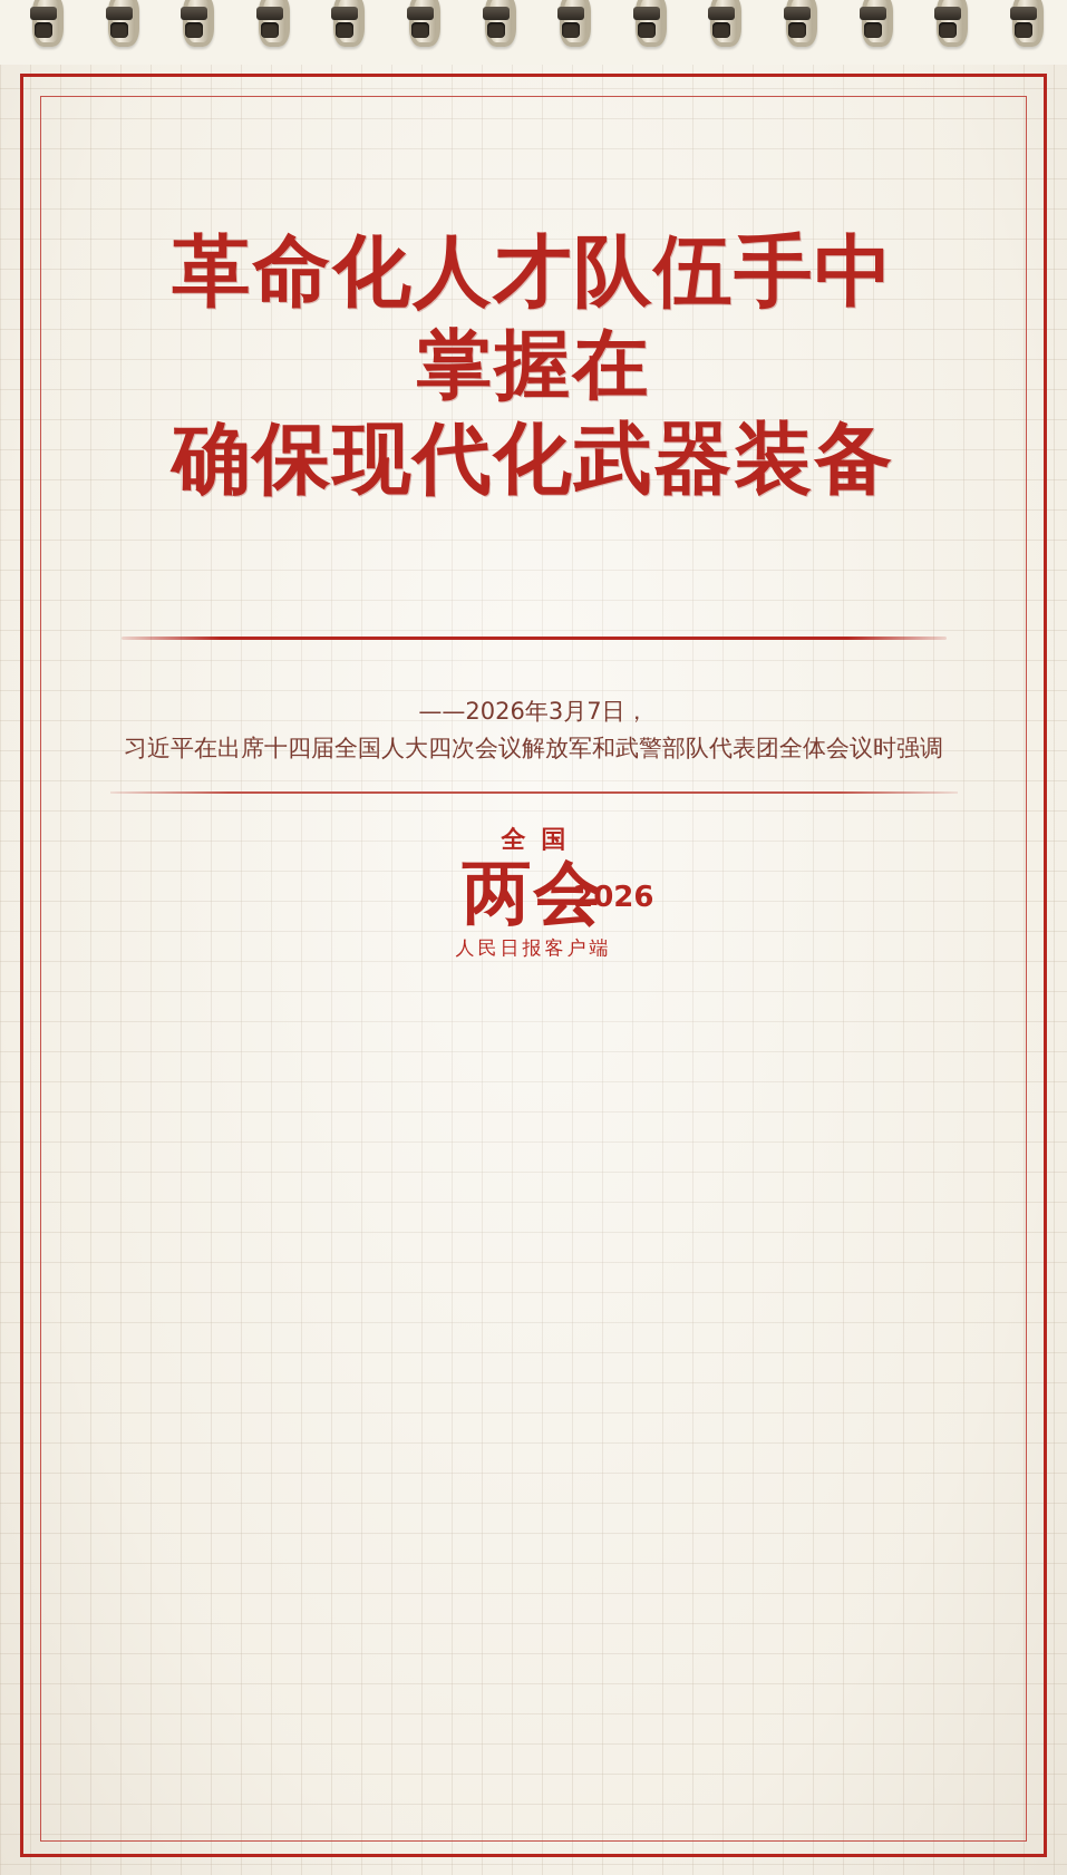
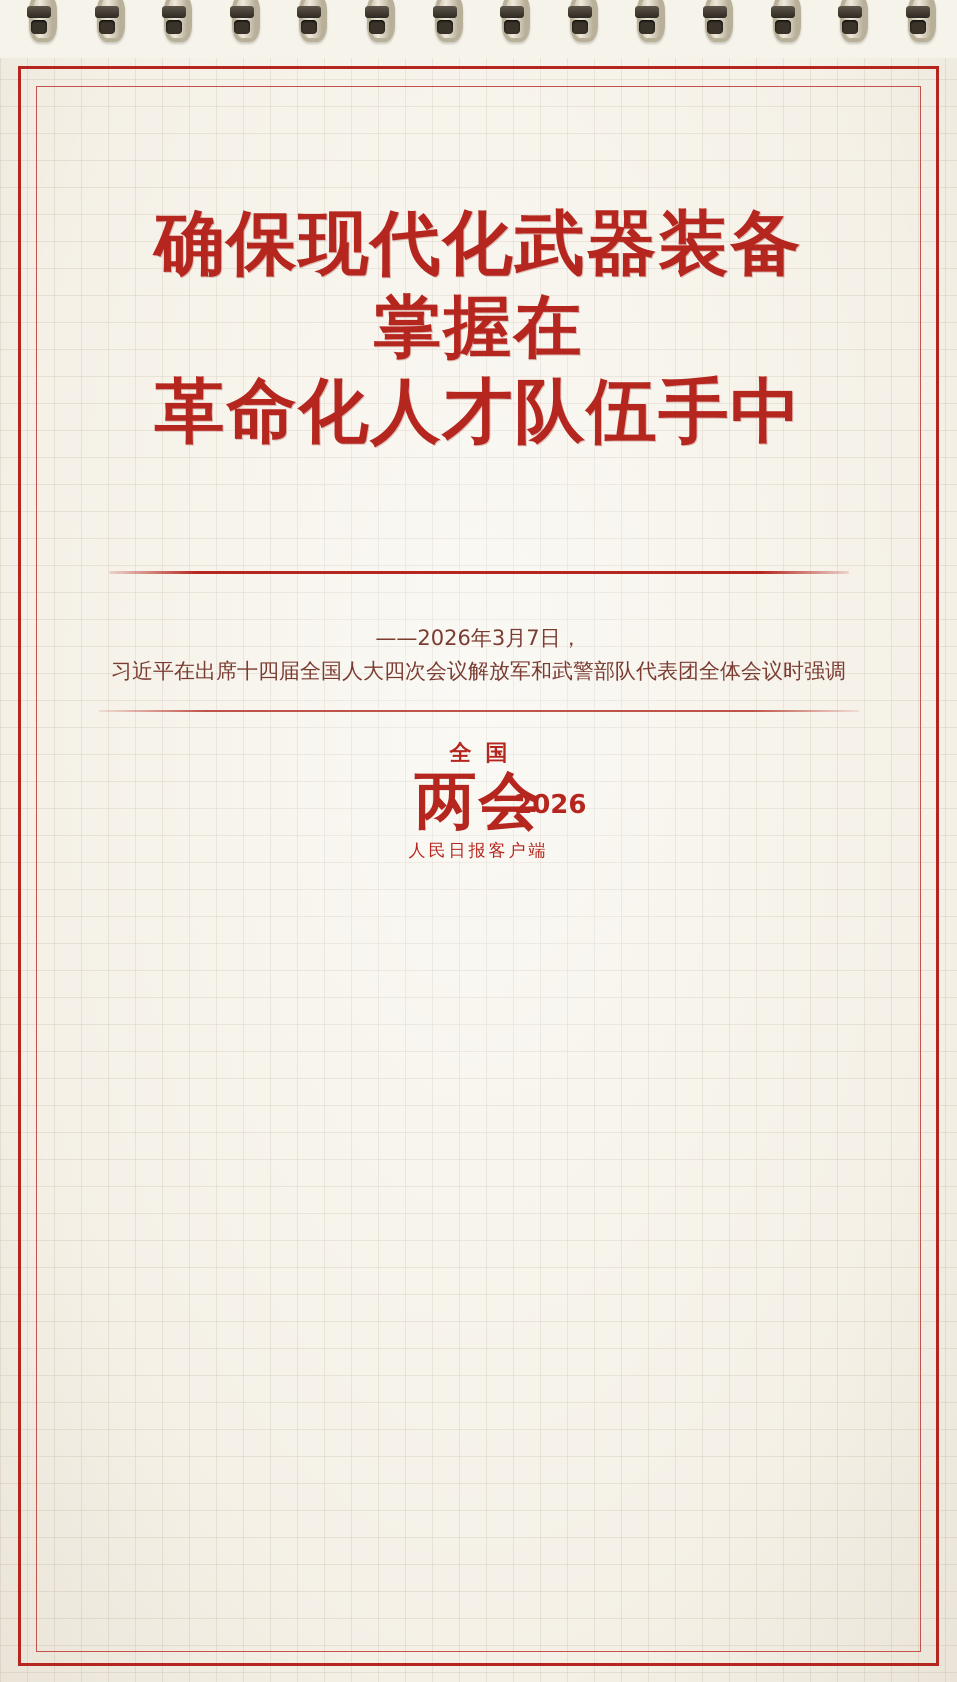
- 革命化人才队伍手中
+ 确保现代化武器装备
  掌握在
- 确保现代化武器装备
+ 革命化人才队伍手中
  ——2026年3月7日，
  习近平在出席十四届全国人大四次会议解放军和武警部队代表团全体会议时强调
  全国
  两会
  2026
  人民日报客户端
